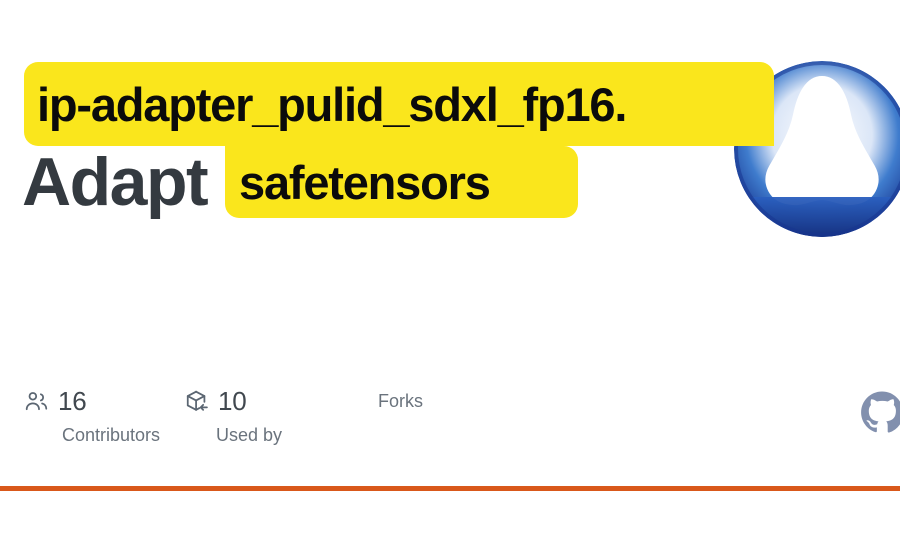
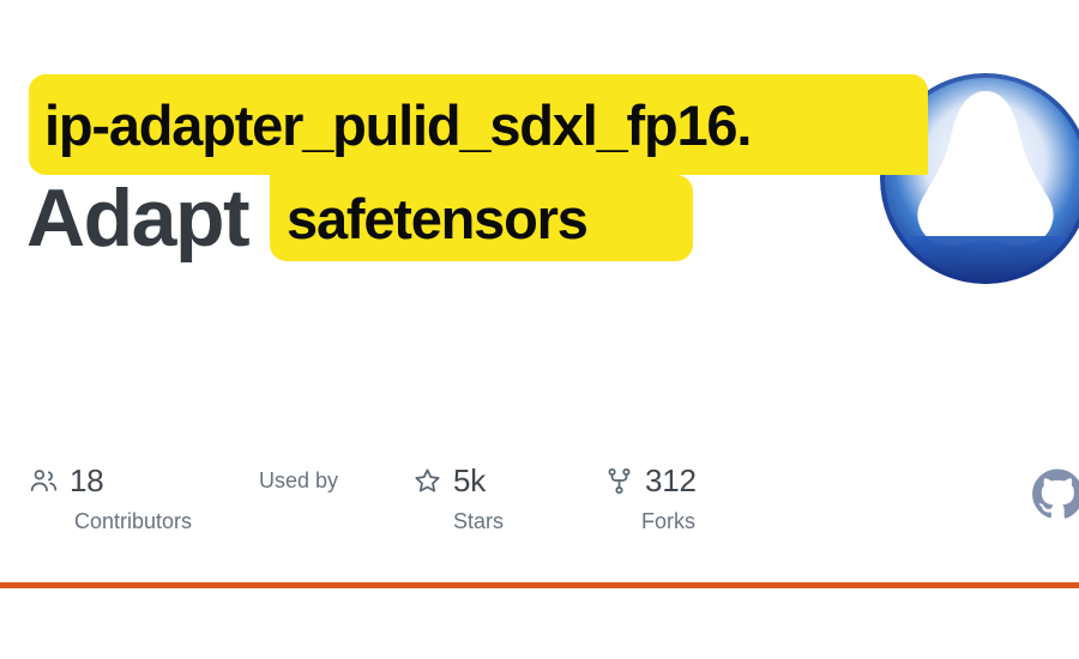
  Adapt
- 16
+ 18
  Contributors
- 10
  Used by
+ 5k
+ Stars
+ 312
  Forks
  ip-adapter_pulid_sdxl_fp16.
  safetensors
